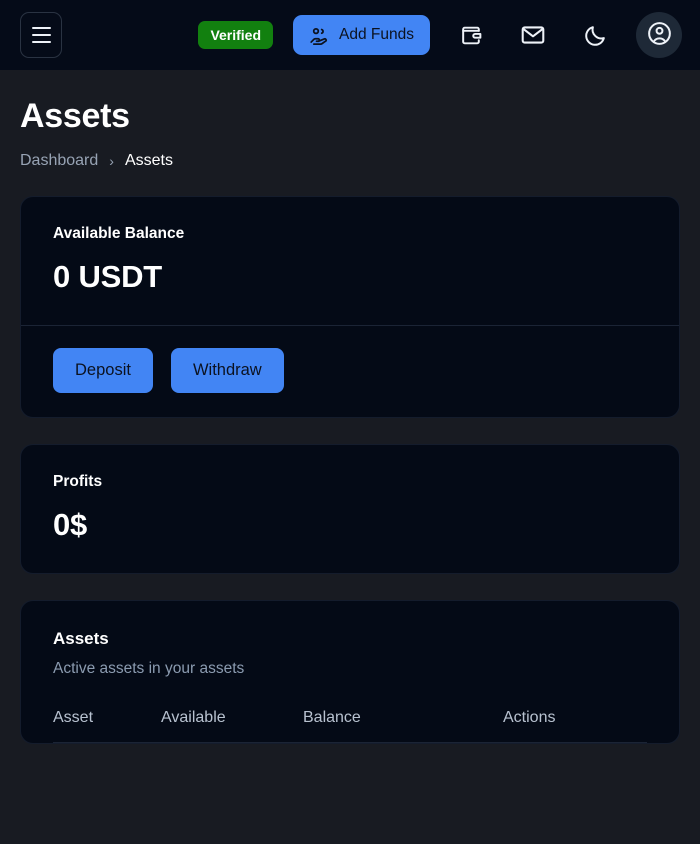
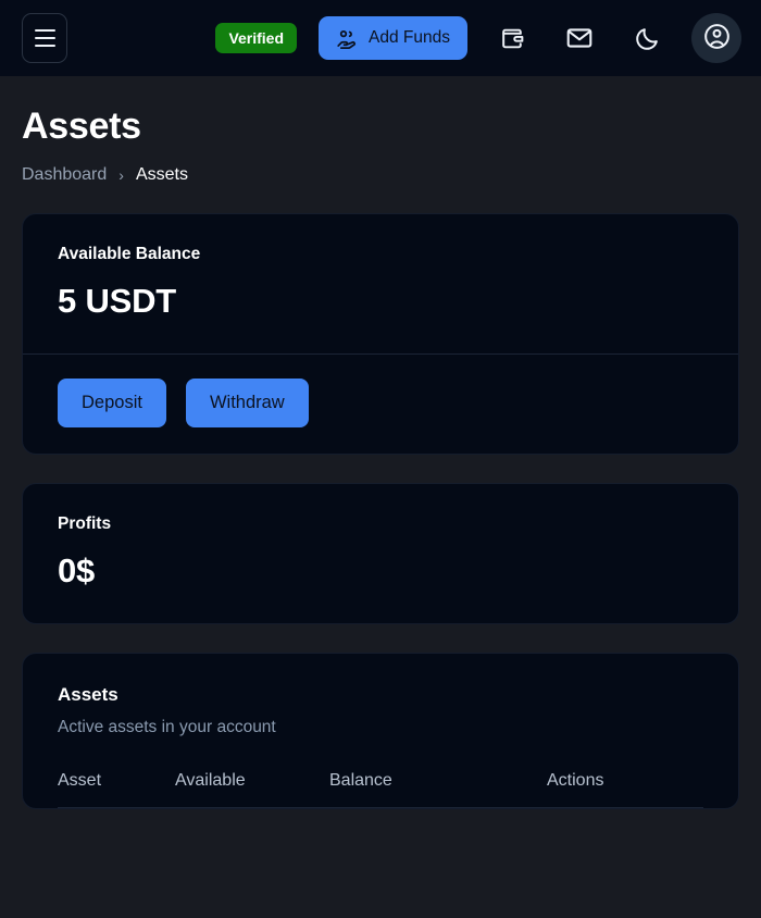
  Verified
  Add Funds
  Assets
  Dashboard
  ›
  Assets
  Available Balance
- 0 USDT
+ 5 USDT
  Deposit
  Withdraw
  Profits
  0$
  Assets
- Active assets in your assets
+ Active assets in your account
  Asset	Available	Balance	Actions
